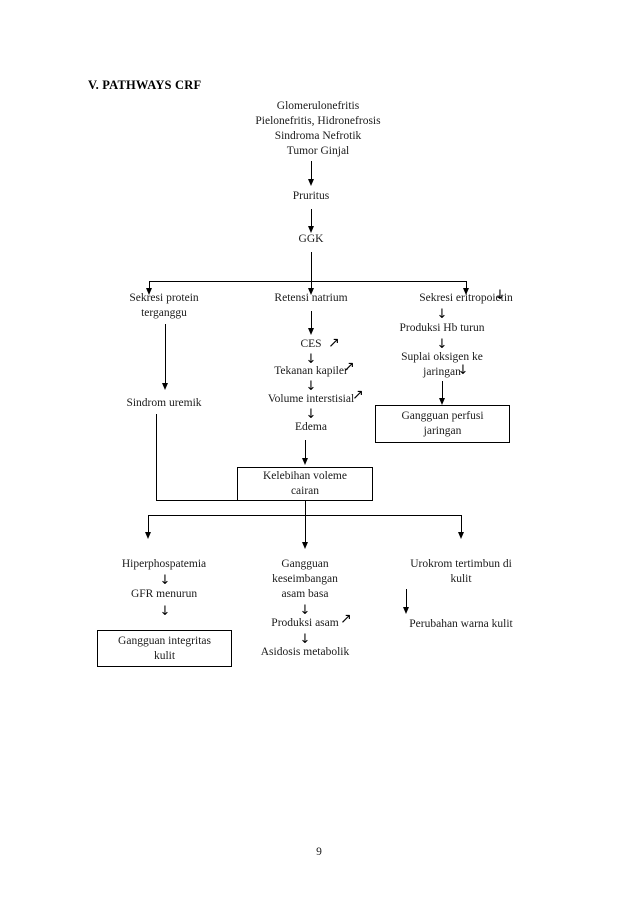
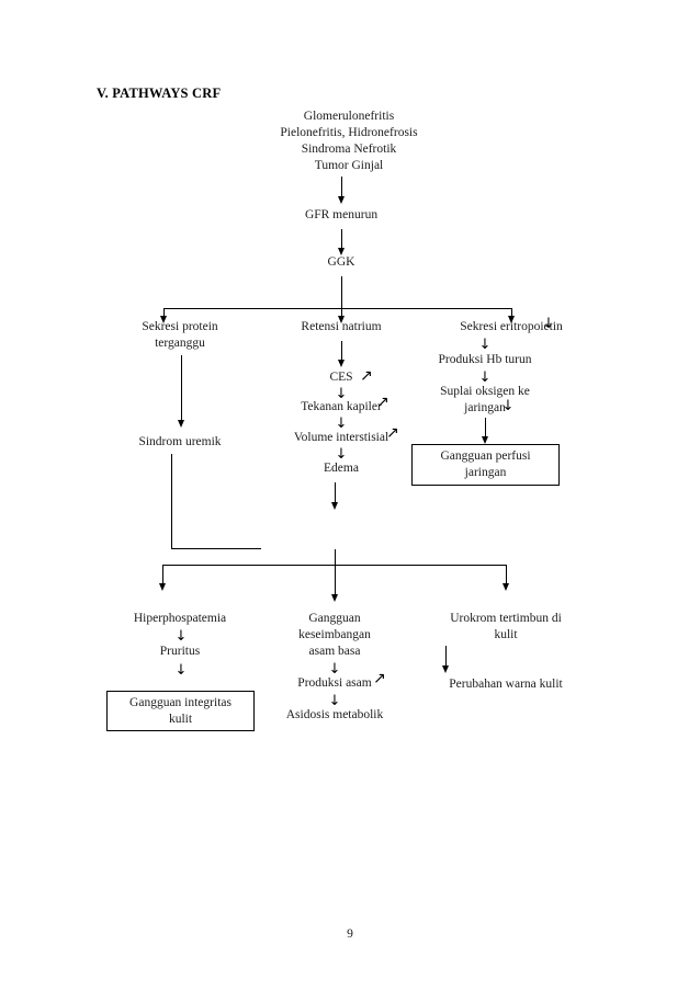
  V. PATHWAYS CRF
  Glomerulonefritis
  Pielonefritis, Hidronefrosis
  Sindroma Nefrotik
  Tumor Ginjal
- Pruritus
+ GFR menurun
  GGK
  Sekresi protein
  terganggu
  Sindrom uremik
  Retensi natrium
  CES
  ↗
  ↓
  Tekanan kapiler
  ↗
  ↓
  Volume interstisial
  ↗
  ↓
  Edema
- Kelebihan voleme
- cairan
  Sekresi eritropoietin
  ↓
  ↓
  Produksi Hb turun
  ↓
  Suplai oksigen ke
  jaringan
  ↓
  Gangguan perfusi
  jaringan
  Hiperphospatemia
  ↓
- GFR menurun
+ Pruritus
  ↓
  Gangguan integritas
  kulit
  Gangguan
  keseimbangan
  asam basa
  ↓
  Produksi asam
  ↗
  ↓
  Asidosis metabolik
  Urokrom tertimbun di
  kulit
  Perubahan warna kulit
  9
